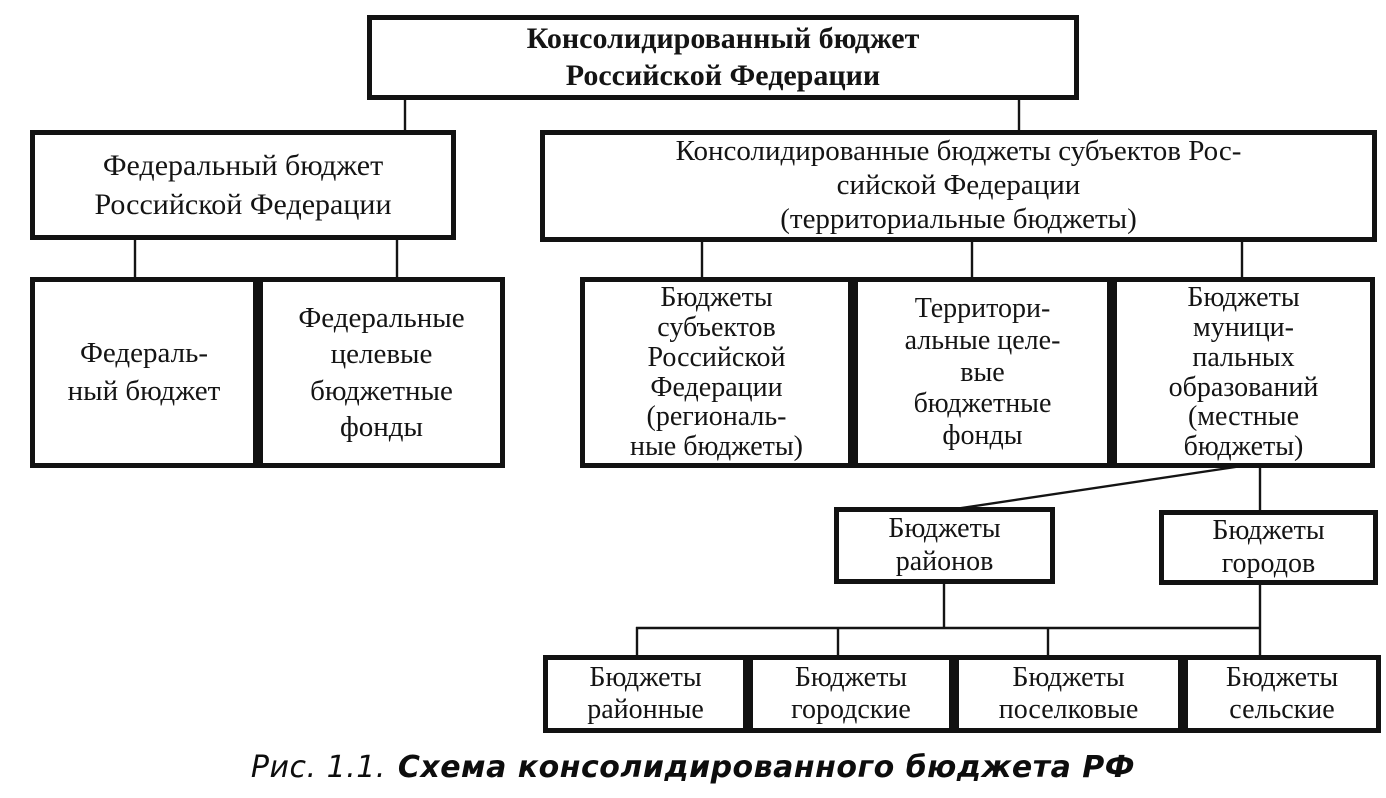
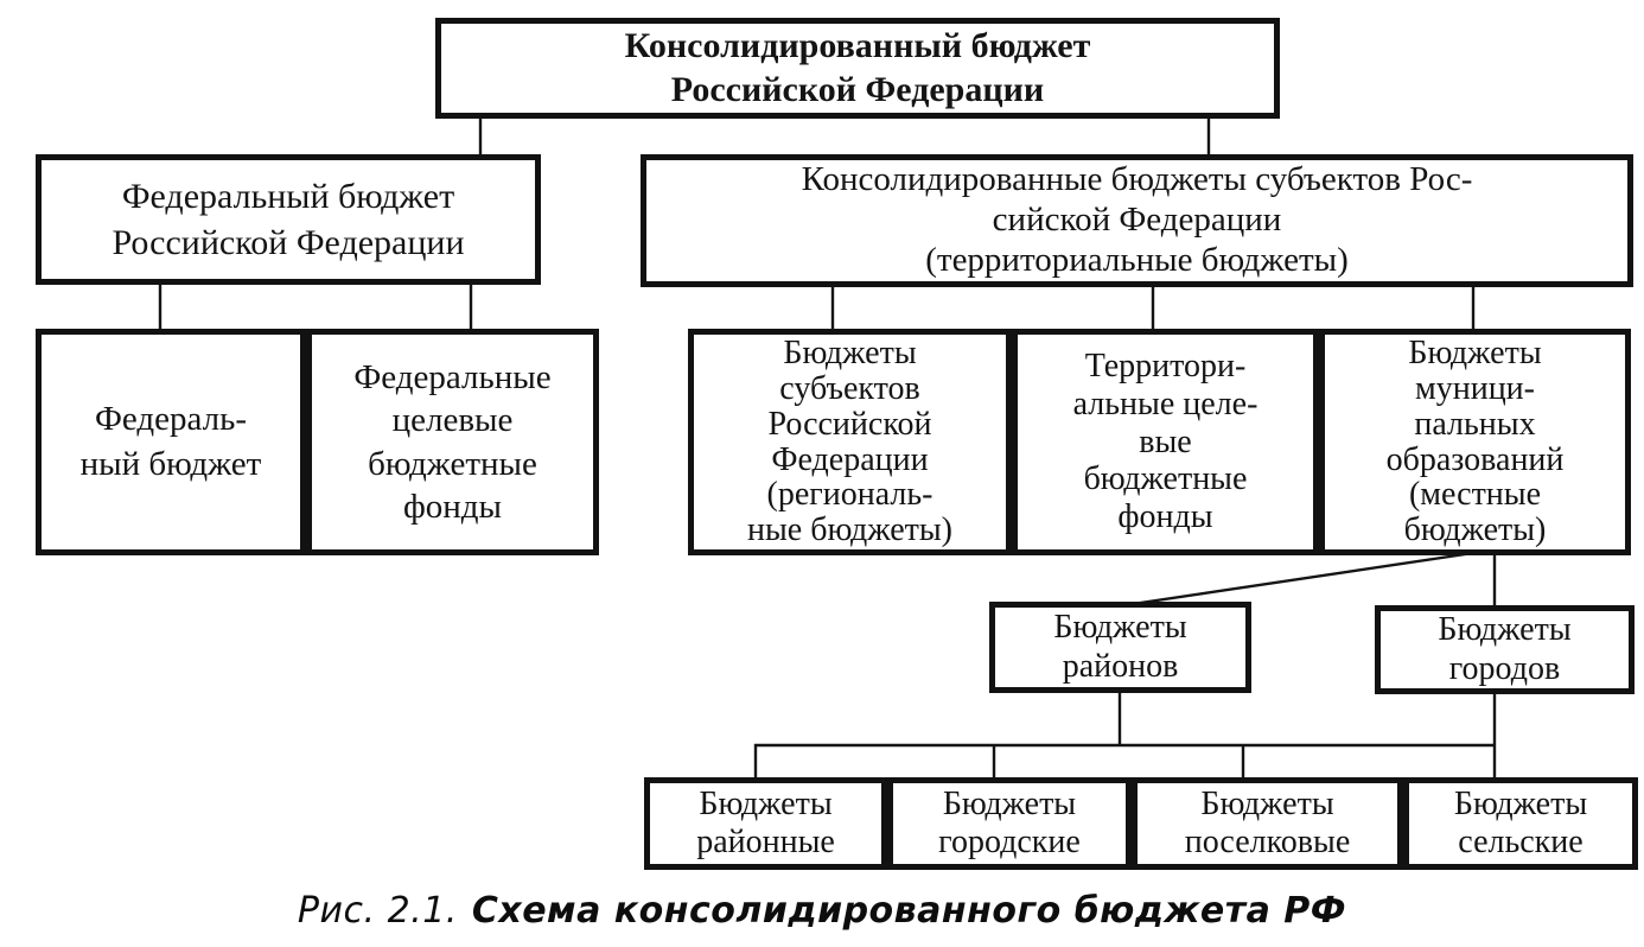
  Консолидированный бюджет
  Российской Федерации
  Федеральный бюджет
  Российской Федерации
  Консолидированные бюджеты субъектов Рос-
  сийской Федерации
  (территориальные бюджеты)
  Федераль-
  ный бюджет
  Федеральные
  целевые
  бюджетные
  фонды
  Бюджеты
  субъектов
  Российской
  Федерации
  (региональ-
  ные бюджеты)
  Территори-
  альные целе-
  вые
  бюджетные
  фонды
  Бюджеты
  муници-
  пальных
  образований
  (местные
  бюджеты)
  Бюджеты
  районов
  Бюджеты
  городов
  Бюджеты
  районные
  Бюджеты
  городские
  Бюджеты
  поселковые
  Бюджеты
  сельские
- Рис. 1.1. Схема консолидированного бюджета РФ
+ Рис. 2.1. Схема консолидированного бюджета РФ
